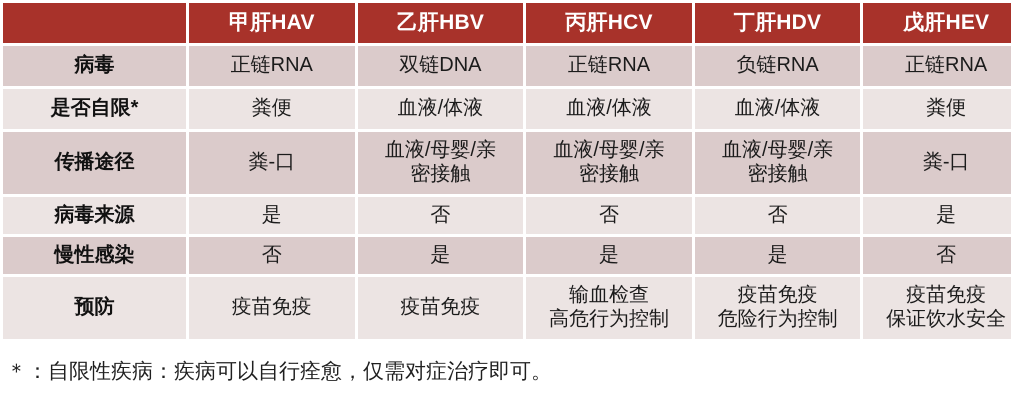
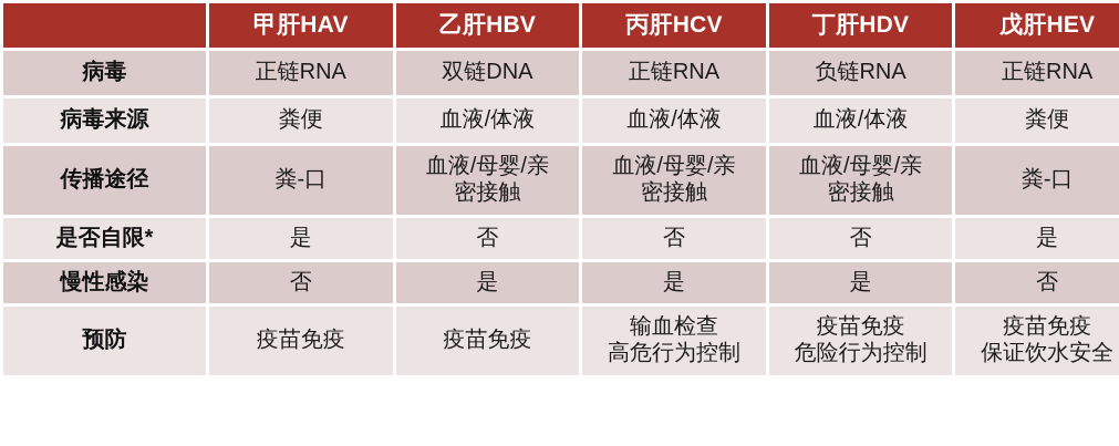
  	甲肝HAV	乙肝HBV	丙肝HCV	丁肝HDV	戊肝HEV
  病毒	正链RNA	双链DNA	正链RNA	负链RNA	正链RNA
- 是否自限*	粪便	血液/体液	血液/体液	血液/体液	粪便
+ 病毒来源	粪便	血液/体液	血液/体液	血液/体液	粪便
  传播途径	粪-口	血液/母婴/亲密接触	血液/母婴/亲密接触	血液/母婴/亲密接触	粪-口
- 病毒来源	是	否	否	否	是
+ 是否自限*	是	否	否	否	是
  慢性感染	否	是	是	是	否
  预防	疫苗免疫	疫苗免疫	输血检查高危行为控制	疫苗免疫危险行为控制	疫苗免疫保证饮水安全
- ＊：自限性疾病：疾病可以自行痊愈，仅需对症治疗即可。
